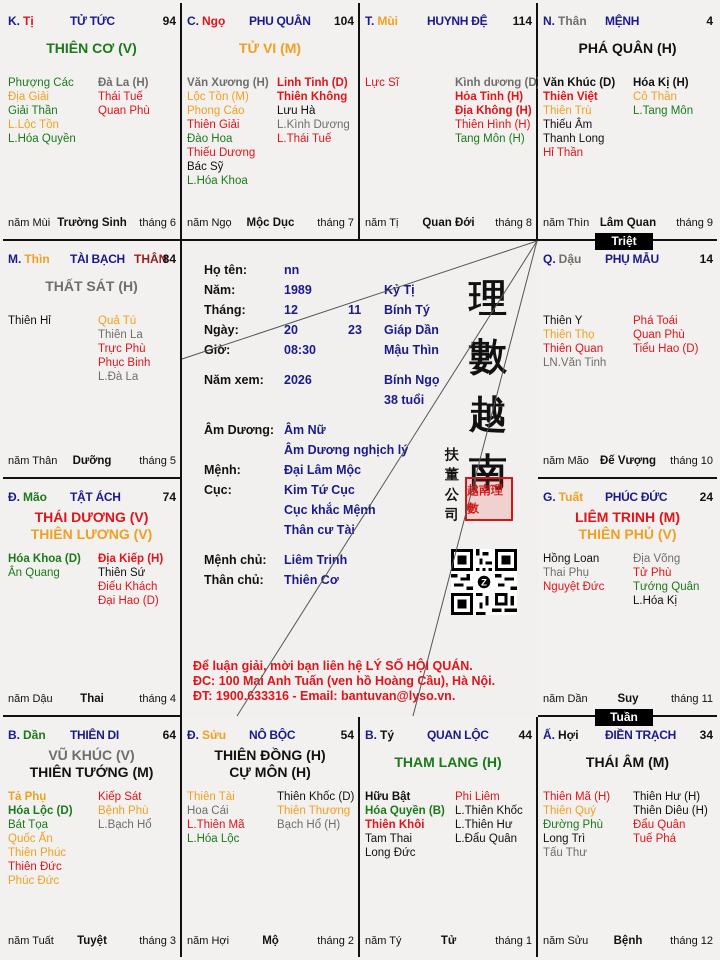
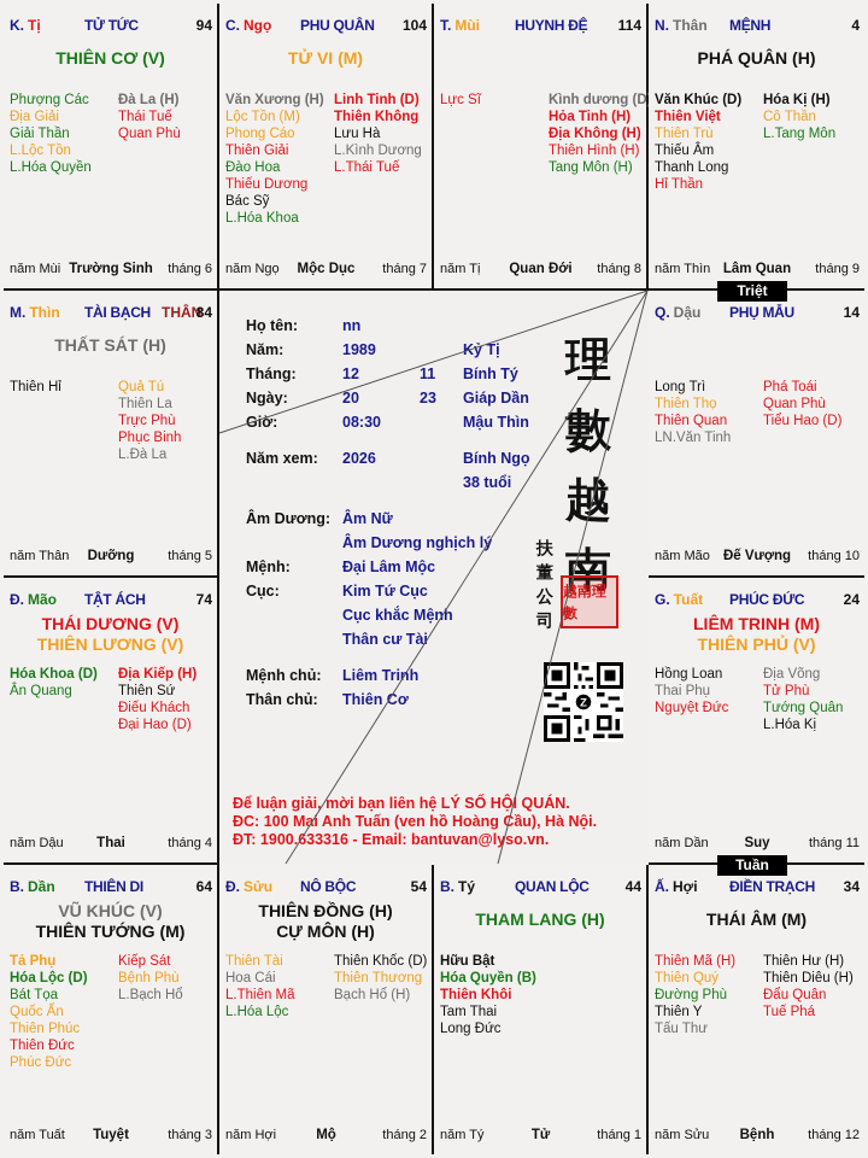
  K. Tị
  TỬ TỨC
  94
  THIÊN CƠ (V)
  Phượng Các
  Địa Giải
  Giải Thần
  L.Lộc Tồn
  L.Hóa Quyền
  Đà La (H)
  Thái Tuế
  Quan Phù
  năm Mùi
  Trường Sinh
  tháng 6
  C. Ngọ
  PHU QUÂN
  104
  TỬ VI (M)
  Văn Xương (H)
  Lộc Tồn (M)
  Phong Cáo
  Thiên Giải
  Đào Hoa
  Thiếu Dương
  Bác Sỹ
  L.Hóa Khoa
  Linh Tinh (D)
  Thiên Không
  Lưu Hà
  L.Kình Dương
  L.Thái Tuế
  năm Ngọ
  Mộc Dục
  tháng 7
  T. Mùi
  HUYNH ĐỆ
  114
  Lực Sĩ
  Kình dương (D
  Hỏa Tinh (H)
  Địa Không (H)
  Thiên Hình (H)
  Tang Môn (H)
  năm Tị
  Quan Đới
  tháng 8
  N. Thân
  MỆNH
  4
  PHÁ QUÂN (H)
  Văn Khúc (D)
  Thiên Việt
  Thiên Trù
  Thiếu Âm
  Thanh Long
  Hỉ Thần
  Hóa Kị (H)
  Cô Thần
  L.Tang Môn
  năm Thìn
  Lâm Quan
  tháng 9
  M. Thìn
  TÀI BẠCH
  THÂN
  84
  THẤT SÁT (H)
  Thiên Hỉ
  Quả Tú
  Thiên La
  Trực Phù
  Phục Binh
  L.Đà La
  năm Thân
  Dưỡng
  tháng 5
  Q. Dậu
  PHỤ MẪU
  14
- Thiên Y
+ Long Trì
  Thiên Thọ
  Thiên Quan
  LN.Văn Tinh
  Phá Toái
  Quan Phù
  Tiểu Hao (D)
  năm Mão
  Đế Vượng
  tháng 10
  Đ. Mão
  TẬT ÁCH
  74
  THÁI DƯƠNG (V)
  THIÊN LƯƠNG (V)
  Hóa Khoa (D)
  Ân Quang
  Địa Kiếp (H)
  Thiên Sứ
  Điếu Khách
  Đại Hao (D)
  năm Dậu
  Thai
  tháng 4
  G. Tuất
  PHÚC ĐỨC
  24
  LIÊM TRINH (M)
  THIÊN PHỦ (V)
  Hồng Loan
  Thai Phụ
  Nguyệt Đức
  Địa Võng
  Tử Phù
  Tướng Quân
  L.Hóa Kị
  năm Dần
  Suy
  tháng 11
  B. Dần
  THIÊN DI
  64
  VŨ KHÚC (V)
  THIÊN TƯỚNG (M)
  Tả Phụ
  Hóa Lộc (D)
  Bát Tọa
  Quốc Ấn
  Thiên Phúc
  Thiên Đức
  Phúc Đức
  Kiếp Sát
  Bệnh Phù
  L.Bạch Hổ
  năm Tuất
  Tuyệt
  tháng 3
  Đ. Sửu
  NÔ BỘC
  54
  THIÊN ĐỒNG (H)
  CỰ MÔN (H)
  Thiên Tài
  Hoa Cái
  L.Thiên Mã
  L.Hóa Lộc
  Thiên Khốc (D)
  Thiên Thương
  Bạch Hổ (H)
  năm Hợi
  Mộ
  tháng 2
  B. Tý
  QUAN LỘC
  44
  THAM LANG (H)
  Hữu Bật
  Hóa Quyền (B)
  Thiên Khôi
  Tam Thai
  Long Đức
- Phi Liêm
- L.Thiên Khốc
- L.Thiên Hư
- L.Đẩu Quân
  năm Tý
  Tử
  tháng 1
  Ấ. Hợi
  ĐIỀN TRẠCH
  34
  THÁI ÂM (M)
  Thiên Mã (H)
  Thiên Quý
  Đường Phù
- Long Trì
+ Thiên Y
  Tấu Thư
  Thiên Hư (H)
  Thiên Diêu (H)
  Đẩu Quân
  Tuế Phá
  năm Sửu
  Bệnh
  tháng 12
  Họ tên:
  nn
  Năm:
  1989
  ỷ Tị
  Tháng:
  12
  11
  Bính Tý
  Ngày:
  20
  23
  Giáp Dần
  iờ:
  08:30
  Mậu Thìn
  Năm xem:
  2026
  Bính Ngọ
  38 tuổi
  Âm Dương:
  Âm Nữ
  Âm Dương nghịch l
  Mệnh:
  Đại Lâm Mộc
  Cục:
  Kim Tứ Cục
  Cục khắc Mệnh
  Thân cư Tài
  Mệnh chủ:
  Liêm Trih
  Thân chủ:
  Thiên Cơ
  理
  數
  越
  南
  扶
  董
  公
  司
  越南理數
  Z
  Để luận giải, mời bạn liên hệ LÝ SỐ HỘI QUÁN.
  ĐC: 100 Mai Anh Tuấn (ven hồ Hoàngầu), Hà Nội.
  ĐT: 1900.633316 - Email: bantuvan@lyso.vn.
  Triệt
  Tuần
